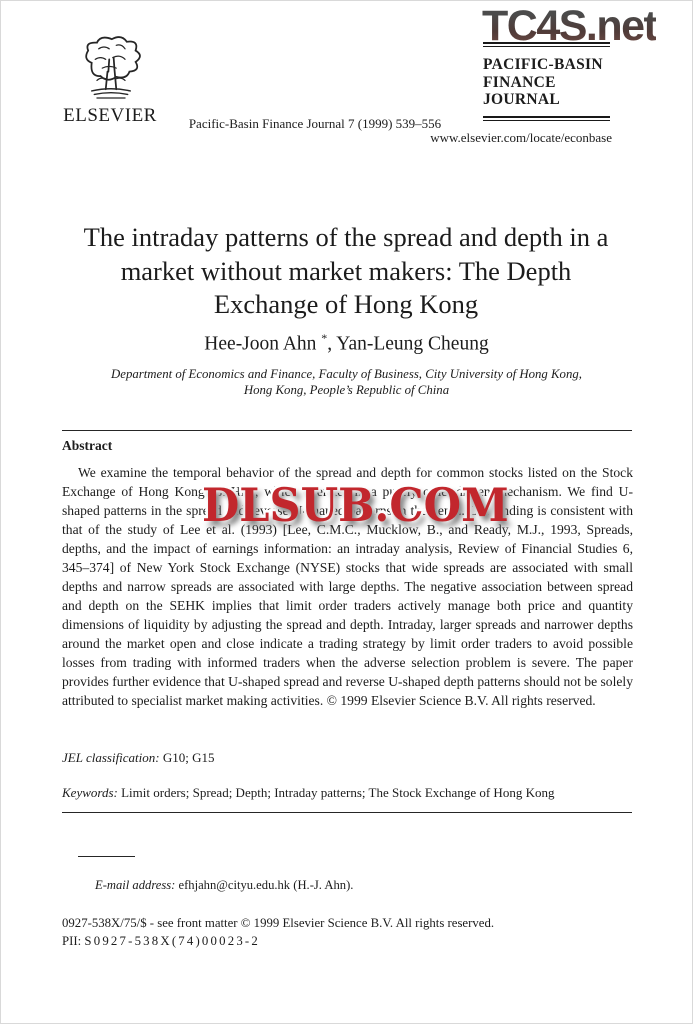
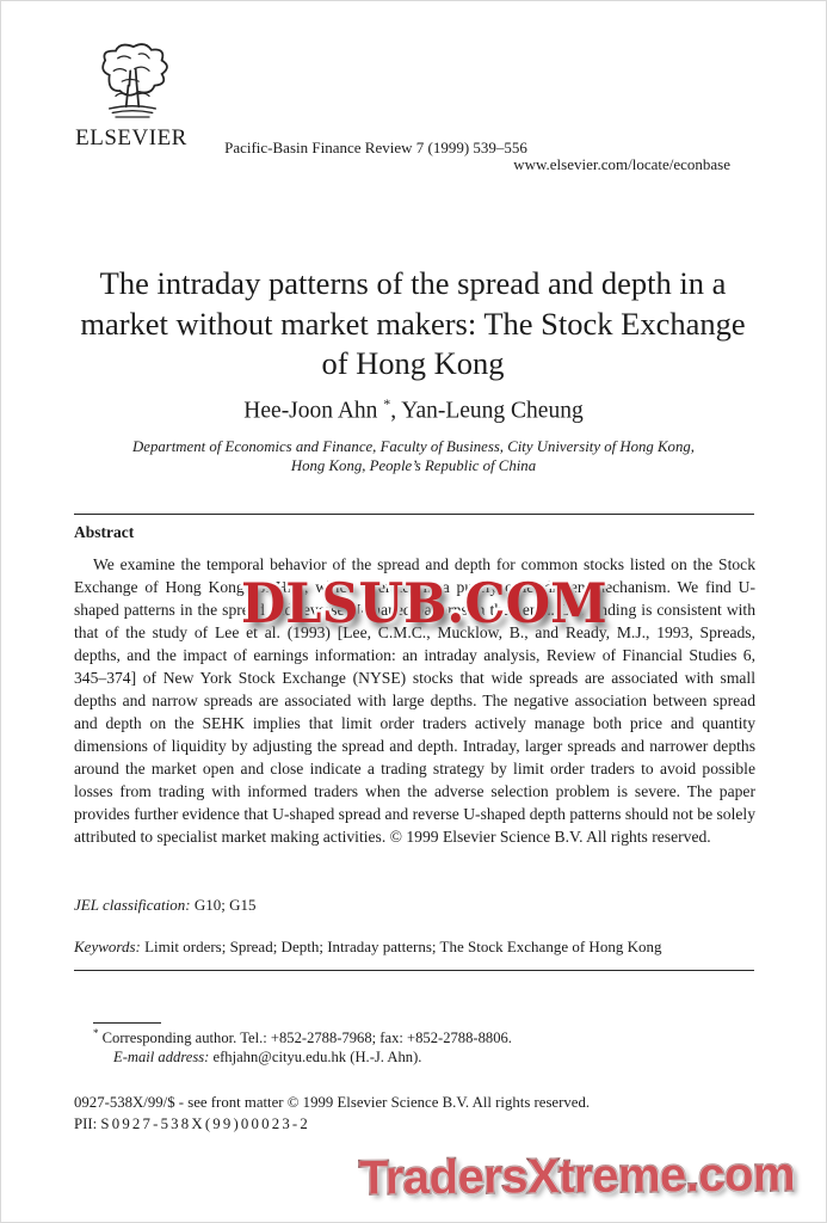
- TC4S.net
  ELSEVIER
- Pacific-Basin Finance Journal 7 (1999) 539–556
+ Pacific-Basin Finance Review 7 (1999) 539–556
- PACIFIC-BASIN
- FINANCE
- JOURNAL
  www.elsevier.com/locate/econbase
- The intraday patterns of the spread and depth in a market without market makers: The Depth Exchange of Hong Kong
+ The intraday patterns of the spread and depth in a market without market makers: The Stock Exchange of Hong Kong
  Hee-Joon Ahn *, Yan-Leung Cheung
  Department of Economics and Finance, Faculty of Business, City University of Hong Kong, Hong Kong, People’s Republic of China
  Abstract
  We examine the temporal behavior of the spread and depth for common stocks listed on the Stock Exchange of Hong Kong (SEHK), which operates in a purely order-driven mechanism. We find U-shaped patterns in the spread and reverse U-shaped patterns in the depth. Our finding is consistent with that of the study of Lee et al. (1993) [Lee, C.M.C., Mucklow, B., and Ready, M.J., 1993, Spreads, depths, and the impact of earnings information: an intraday analysis, Review of Financial Studies 6, 345–374] of New York Stock Exchange (NYSE) stocks that wide spreads are associated with small depths and narrow spreads are associated with large depths. The negative association between spread and depth on the SEHK implies that limit order traders actively manage both price and quantity dimensions of liquidity by adjusting the spread and depth. Intraday, larger spreads and narrower depths around the market open and close indicate a trading strategy by limit order traders to avoid possible losses from trading with informed traders when the adverse selection problem is severe. The paper provides further evidence that U-shaped spread and reverse U-shaped depth patterns should not be solely attributed to specialist market making activities. © 1999 Elsevier Science B.V. All rights reserved.
  DLSUB.COM
  JEL classification: G10; G15
  Keywords: Limit orders; Spread; Depth; Intraday patterns; The Stock Exchange of Hong Kong
+ * Corresponding author. Tel.: +852-2788-7968; fax: +852-2788-8806.
  E-mail address: efhjahn@cityu.edu.hk (H.-J. Ahn).
- 0927-538X/75/$ - see front matter © 1999 Elsevier Science B.V. All rights reserved.
+ 0927-538X/99/$ - see front matter © 1999 Elsevier Science B.V. All rights reserved.
- PII: S0927-538X(74)00023-2
+ PII: S0927-538X(99)00023-2
+ TradersXtreme.com
